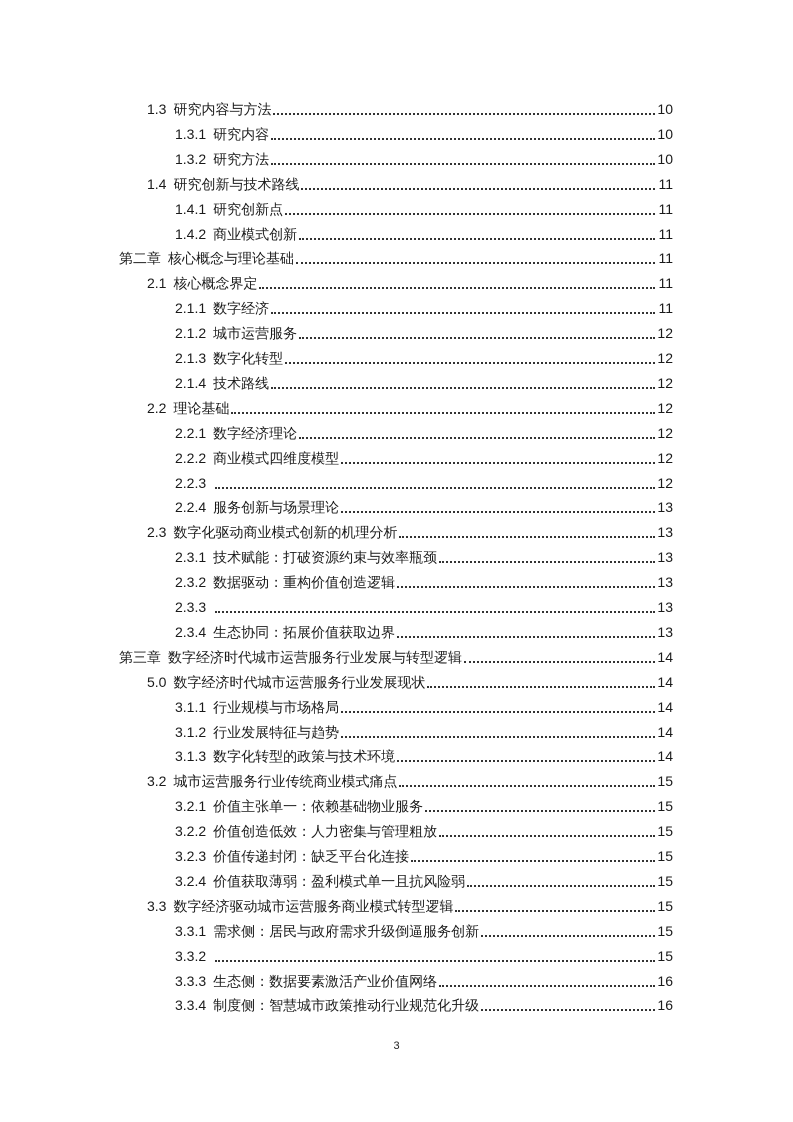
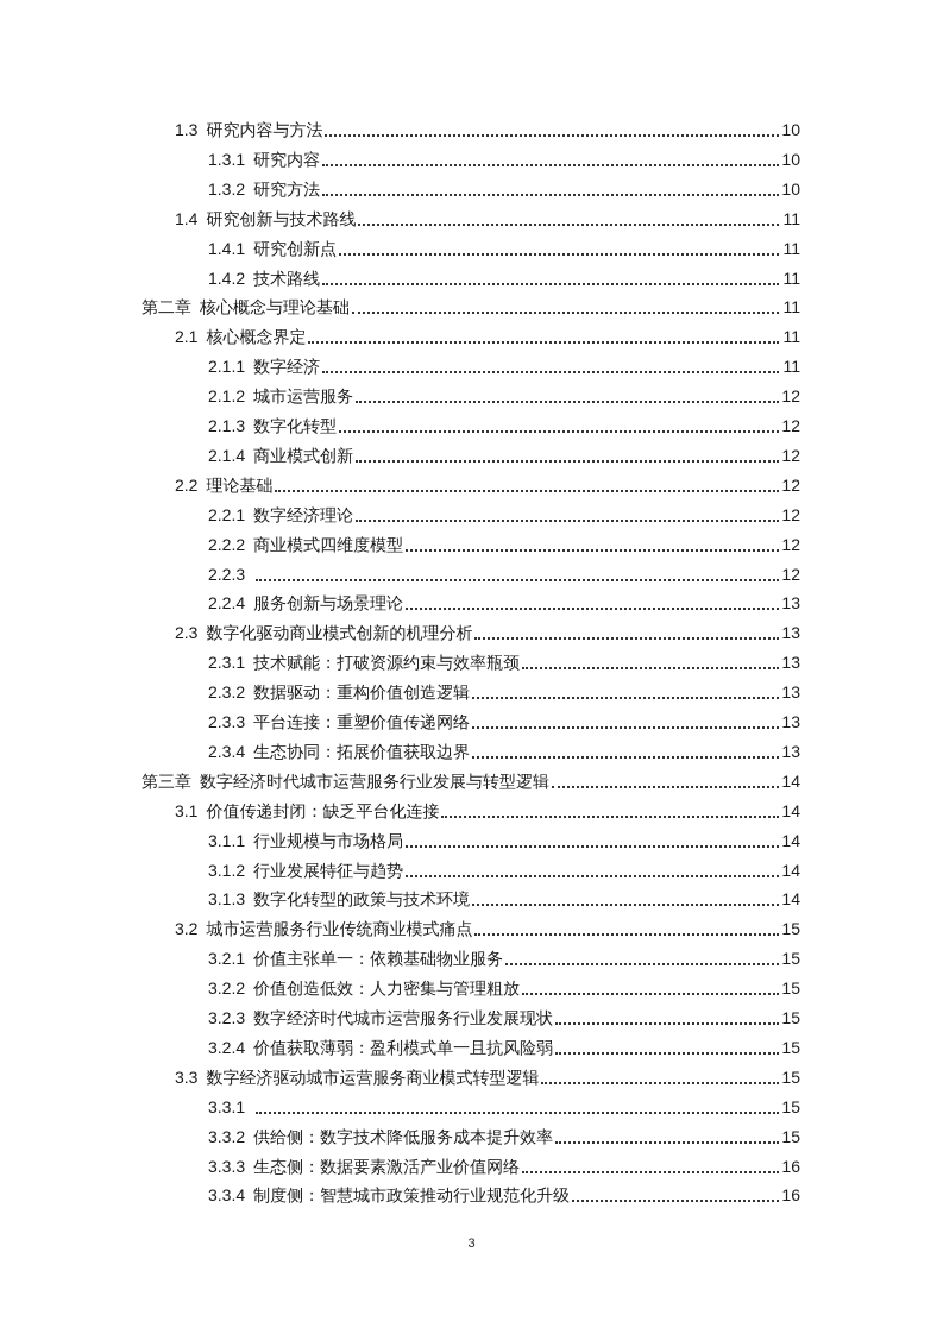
  1.3
  研究内容与方法
  10
  1.3.1
  研究内容
  10
  1.3.2
  研究方法
  10
  1.4
  研究创新与技术路线
  11
  1.4.1
  研究创新点
  11
  1.4.2
- 商业模式创新
+ 技术路线
  11
  第二章
  核心概念与理论基础
  11
  2.1
  核心概念界定
  11
  2.1.1
  数字经济
  11
  2.1.2
  城市运营服务
  12
  2.1.3
  数字化转型
  12
  2.1.4
- 技术路线
+ 商业模式创新
  12
  2.2
  理论基础
  12
  2.2.1
  数字经济理论
  12
  2.2.2
  商业模式四维度模型
  12
  2.2.3
  12
  2.2.4
  服务创新与场景理论
  13
  2.3
  数字化驱动商业模式创新的机理分析
  13
  2.3.1
  技术赋能：打破资源约束与效率瓶颈
  13
  2.3.2
  数据驱动：重构价值创造逻辑
  13
  2.3.3
+ 平台连接：重塑价值传递网络
  13
  2.3.4
  生态协同：拓展价值获取边界
  13
  第三章
  数字经济时代城市运营服务行业发展与转型逻辑
  14
- 5.0
+ 3.1
- 数字经济时代城市运营服务行业发展现状
+ 价值传递封闭：缺乏平台化连接
  14
  3.1.1
  行业规模与市场格局
  14
  3.1.2
  行业发展特征与趋势
  14
  3.1.3
  数字化转型的政策与技术环境
  14
  3.2
  城市运营服务行业传统商业模式痛点
  15
  3.2.1
  价值主张单一：依赖基础物业服务
  15
  3.2.2
  价值创造低效：人力密集与管理粗放
  15
  3.2.3
- 价值传递封闭：缺乏平台化连接
+ 数字经济时代城市运营服务行业发展现状
  15
  3.2.4
  价值获取薄弱：盈利模式单一且抗风险弱
  15
  3.3
  数字经济驱动城市运营服务商业模式转型逻辑
  15
  3.3.1
- 需求侧：居民与政府需求升级倒逼服务创新
  15
  3.3.2
+ 供给侧：数字技术降低服务成本提升效率
  15
  3.3.3
  生态侧：数据要素激活产业价值网络
  16
  3.3.4
  制度侧：智慧城市政策推动行业规范化升级
  16
  3
